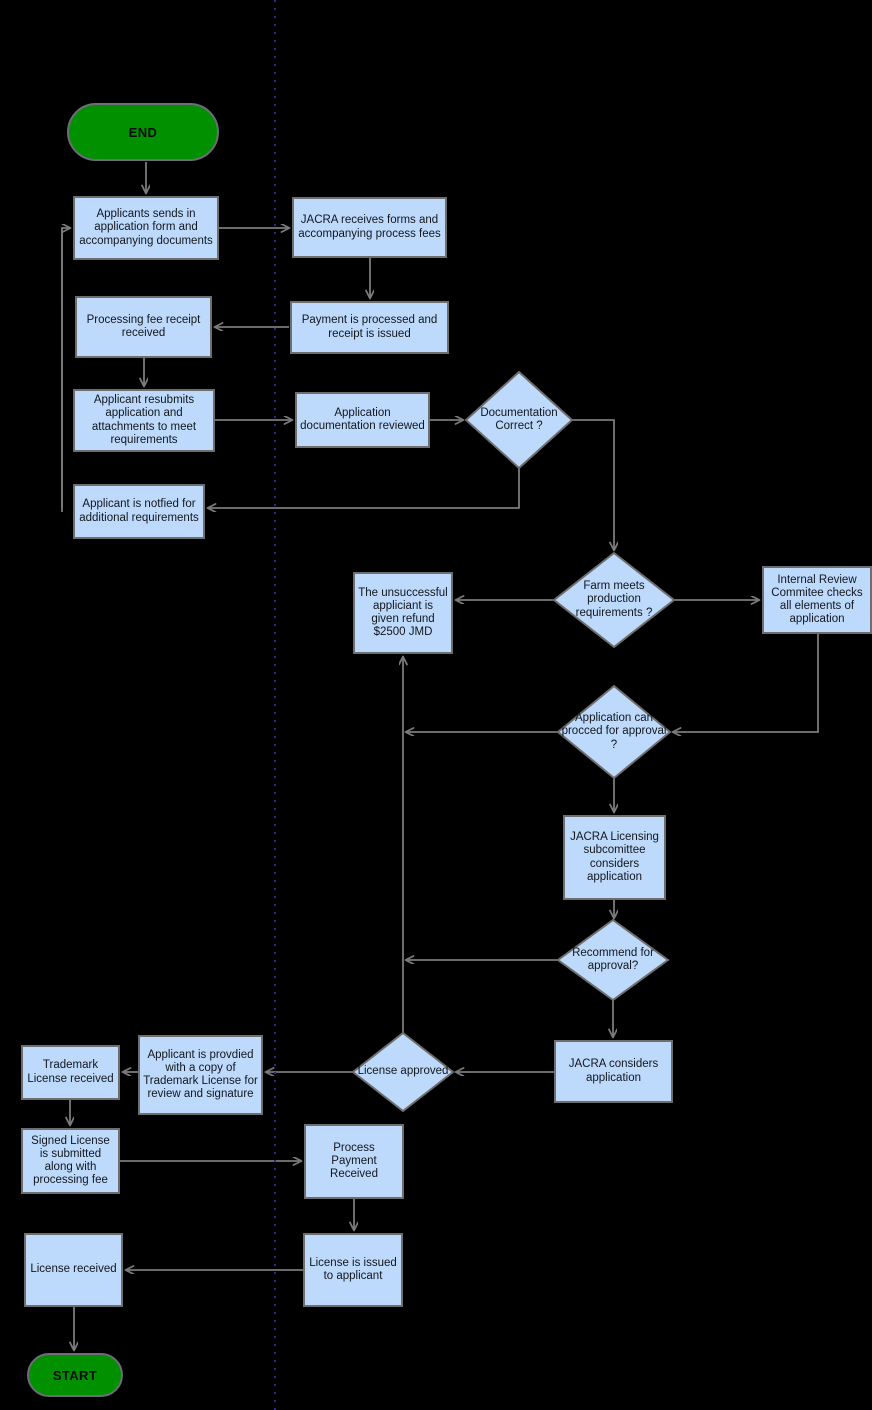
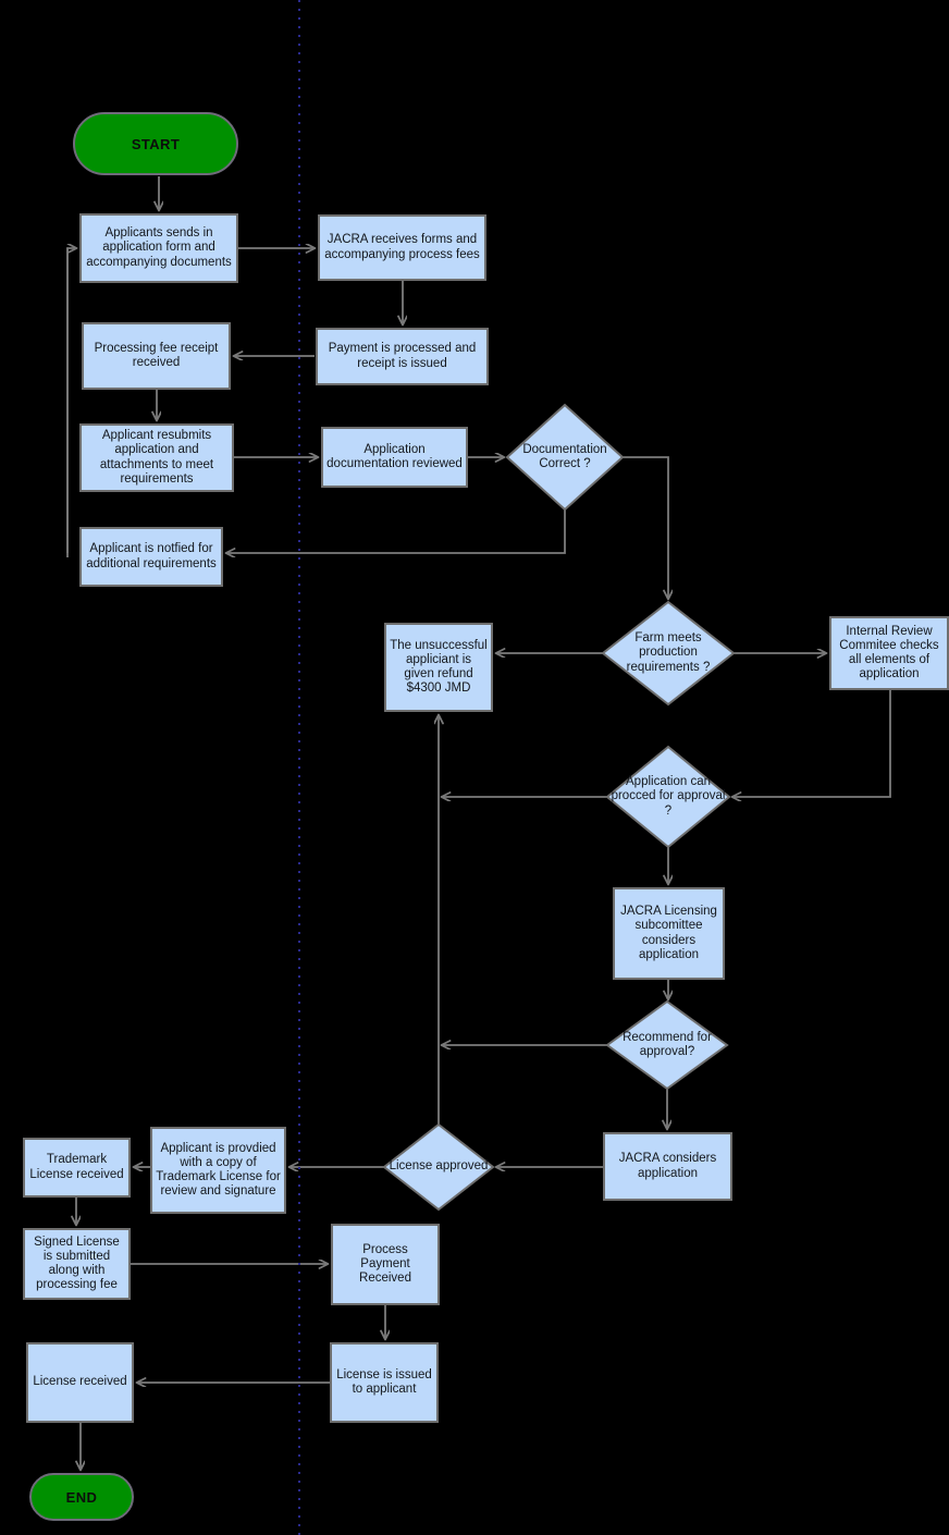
- END
+ START
  Applicants sends in application form and accompanying documents
  JACRA receives forms and accompanying process fees
  Payment is processed and receipt is issued
  Processing fee receipt received
  Applicant resubmits application and attachments to meet requirements
  Application documentation reviewed
  Documentation Correct ?
  Applicant is notfied for additional requirements
  Farm meets production requirements ?
- The unsuccessful appliciant is given refund $2500 JMD
+ The unsuccessful appliciant is given refund $4300 JMD
  Internal Review Commitee checks all elements of application
  Application can procced for approval ?
  JACRA Licensing subcomittee considers application
  Recommend for approval?
  JACRA considers application
  License approved
  Applicant is provdied with a copy of Trademark License for review and signature
  Trademark License received
  Signed License is submitted along with processing fee
  Process Payment Received
  License is issued to applicant
  License received
- START
+ END
